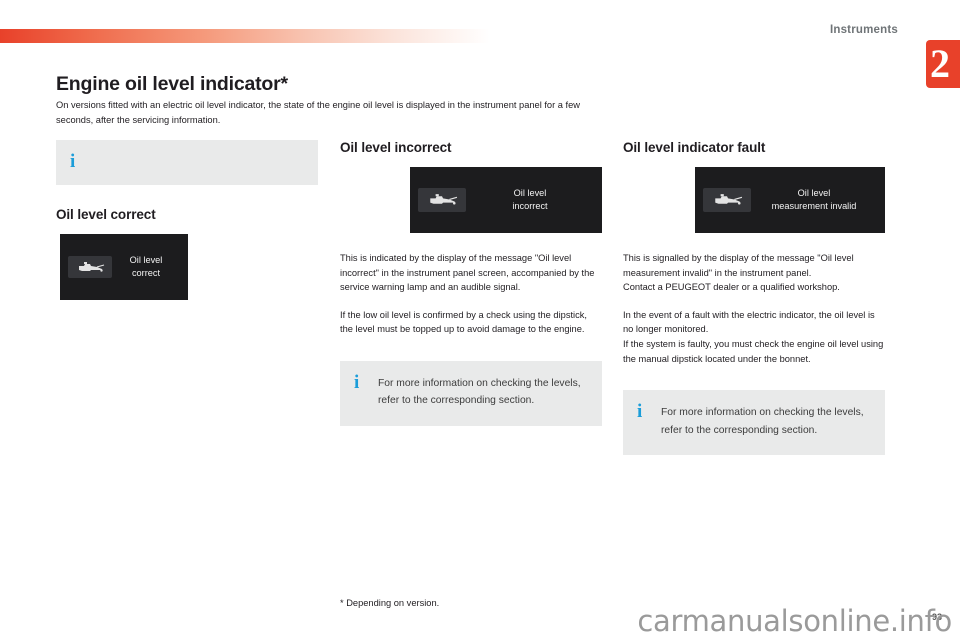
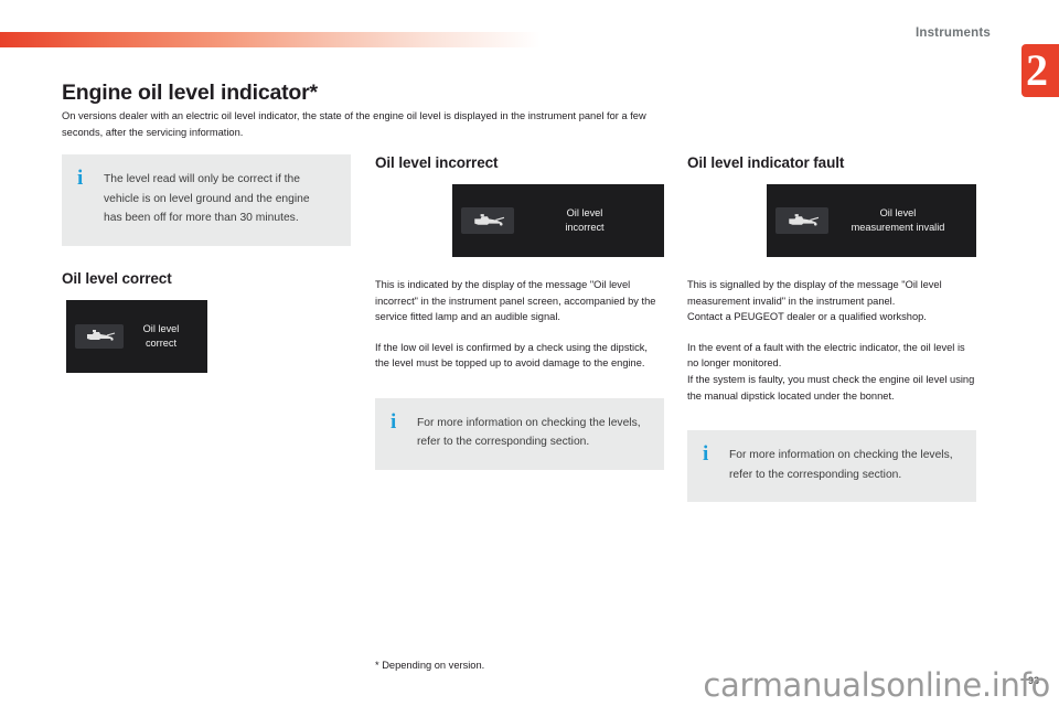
  Instruments
  2
  Engine oil level indicator*
- On versions fitted with an electric oil level indicator, the state of the engine oil level is displayed in the instrument panel for a few seconds, after the servicing information.
+ On versions dealer with an electric oil level indicator, the state of the engine oil level is displayed in the instrument panel for a few seconds, after the servicing information.
  i
+ The level read will only be correct if the vehicle is on level ground and the engine has been off for more than 30 minutes.
  Oil level correct
  Oil level
  correct
  Oil level incorrect
  Oil level
  incorrect
- This is indicated by the display of the message "Oil level incorrect" in the instrument panel screen, accompanied by the service warning lamp and an audible signal.
+ This is indicated by the display of the message "Oil level incorrect" in the instrument panel screen, accompanied by the service fitted lamp and an audible signal.
  If the low oil level is confirmed by a check using the dipstick, the level must be topped up to avoid damage to the engine.
  i
  For more information on checking the levels, refer to the corresponding section.
  Oil level indicator fault
  Oil level
  measurement invalid
  This is signalled by the display of the message "Oil level measurement invalid" in the instrument panel.
  Contact a PEUGEOT dealer or a qualified workshop.
  In the event of a fault with the electric indicator, the oil level is no longer monitored.
  If the system is faulty, you must check the engine oil level using the manual dipstick located under the bonnet.
  i
  For more information on checking the levels, refer to the corresponding section.
  * Depending on version.
  93
  carmanualsonline.info
